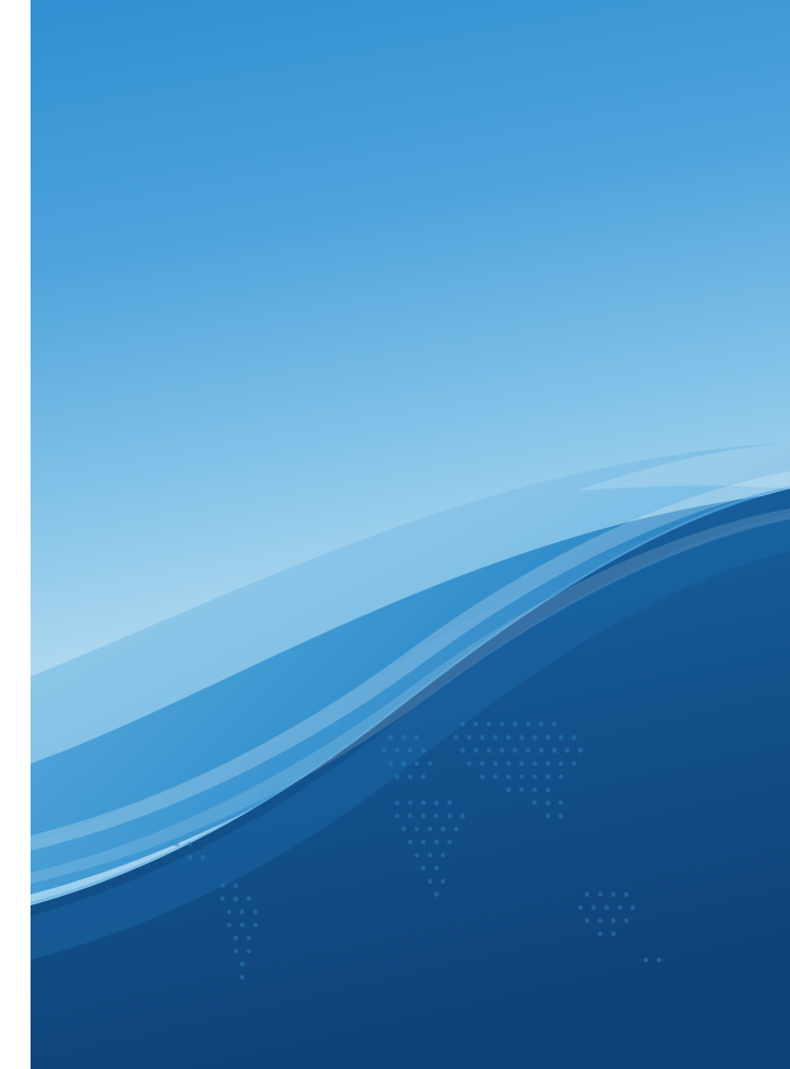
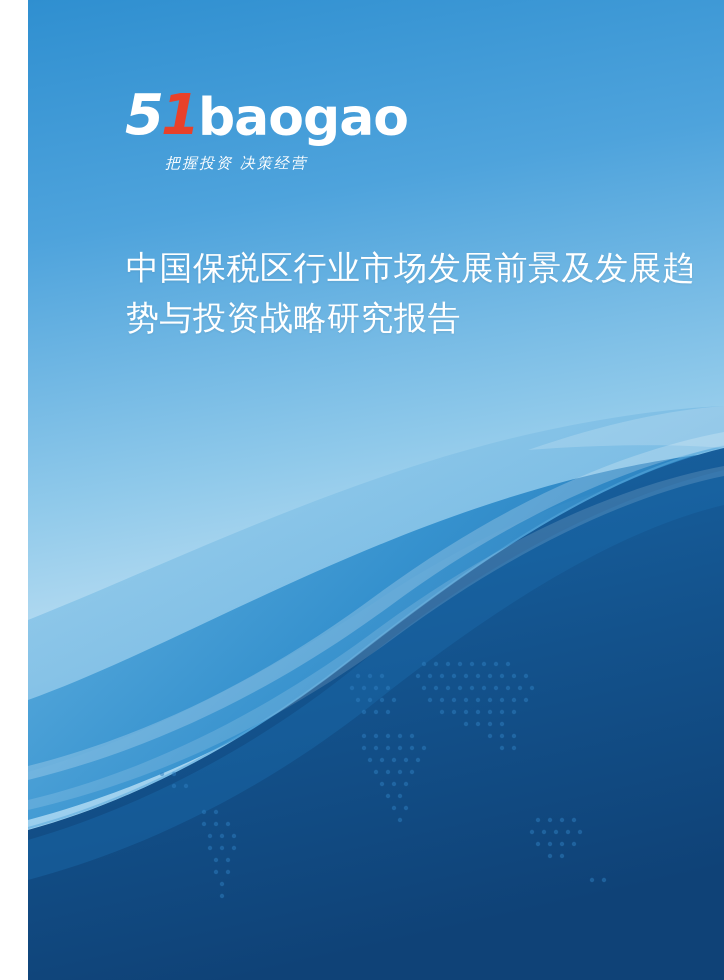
+ 51
+ baogao
+ 把握投资 决策经营
+ 中国保税区行业市场发展前景及发展趋势与投资战略研究报告
